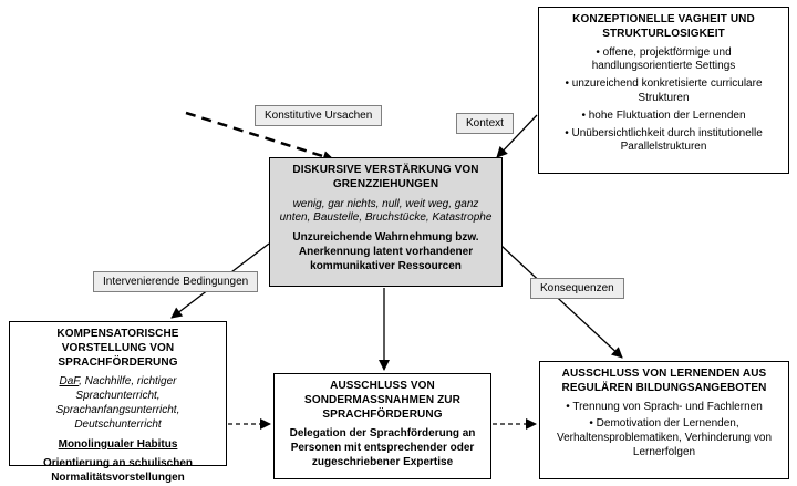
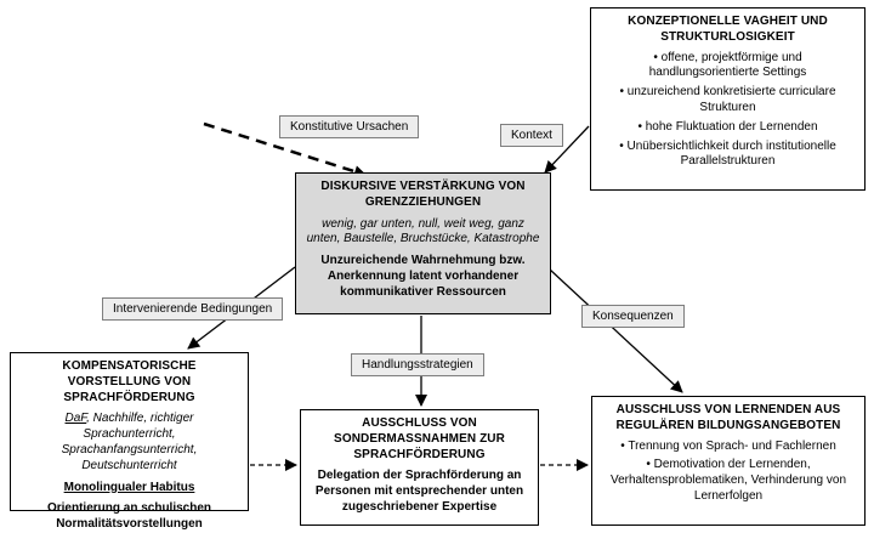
  KONZEPTIONELLE VAGHEIT UND STRUKTURLOSIGKEIT
  • offene, projektförmige und handlungsorientierte Settings
  • unzureichend konkretisierte curriculare Strukturen
  • hohe Fluktuation der Lernenden
  • Unübersichtlichkeit durch institutionelle Parallelstrukturen
  DISKURSIVE VERSTÄRKUNG VON GRENZZIEHUNGEN
- wenig, gar nichts, null, weit weg, ganz unten, Baustelle, Bruchstücke, Katastrophe
+ wenig, gar unten, null, weit weg, ganz unten, Baustelle, Bruchstücke, Katastrophe
  Unzureichende Wahrnehmung bzw. Anerkennung latent vorhandener kommunikativer Ressourcen
  KOMPENSATORISCHE VORSTELLUNG VON SPRACHFÖRDERUNG
  DaF, Nachhilfe, richtiger Sprachunterricht, Sprachanfangsunterricht, Deutschunterricht
  Monolingualer Habitus
  Orientierung an schulischen Normalitätsvorstellungen
  AUSSCHLUSS VON SONDERMASSNAHMEN ZUR SPRACHFÖRDERUNG
- Delegation der Sprachförderung an Personen mit entsprechender oder zugeschriebener Expertise
+ Delegation der Sprachförderung an Personen mit entsprechender unten zugeschriebener Expertise
  AUSSCHLUSS VON LERNENDEN AUS REGULÄREN BILDUNGSANGEBOTEN
  • Trennung von Sprach- und Fachlernen
  • Demotivation der Lernenden, Verhaltensproblematiken, Verhinderung von Lernerfolgen
  Konstitutive Ursachen
  Kontext
  Intervenierende Bedingungen
  Konsequenzen
+ Handlungsstrategien
